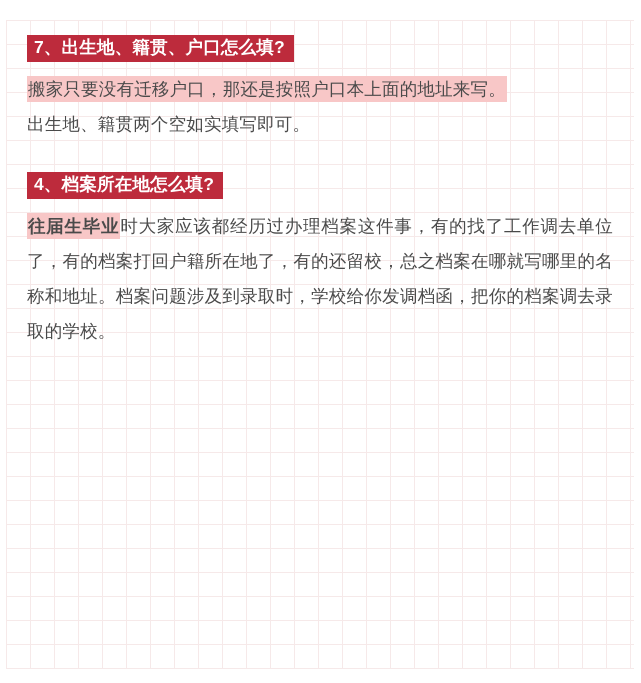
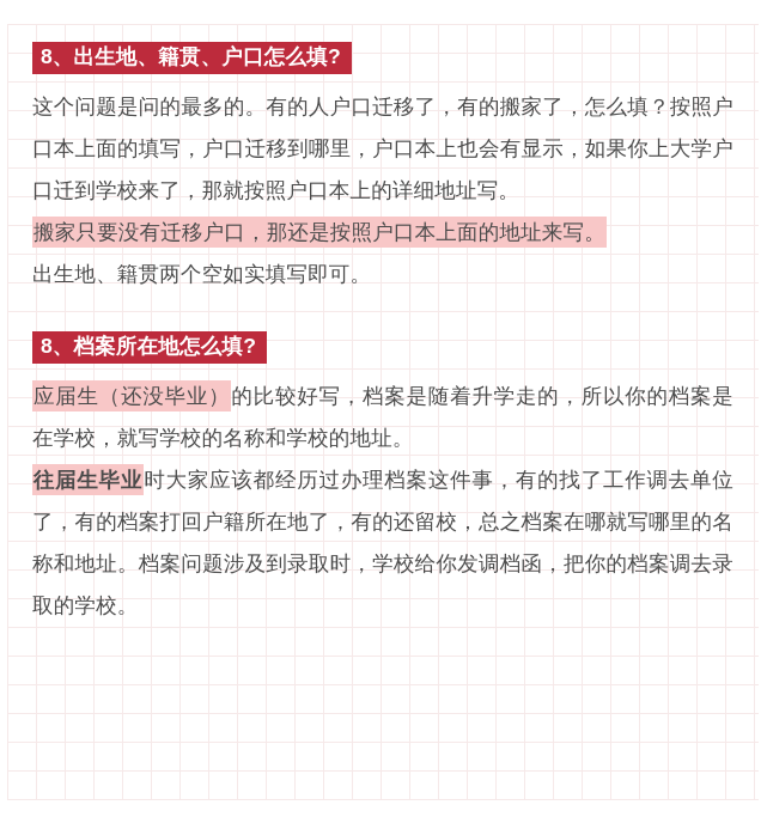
- 7、出生地、籍贯、户口怎么填?
+ 8、出生地、籍贯、户口怎么填?
+ 这个问题是问的最多的。有的人户口迁移了，有的搬家了，怎么填？按照户口本上面的填写，户口迁移到哪里，户口本上也会有显示，如果你上大学户口迁到学校来了，那就按照户口本上的详细地址写。
  搬家只要没有迁移户口，那还是按照户口本上面的地址来写。
  出生地、籍贯两个空如实填写即可。
- 4、档案所在地怎么填?
+ 8、档案所在地怎么填?
+ 应届生（还没毕业）的比较好写，档案是随着升学走的，所以你的档案是在学校，就写学校的名称和学校的地址。
  往届生毕业时大家应该都经历过办理档案这件事，有的找了工作调去单位了，有的档案打回户籍所在地了，有的还留校，总之档案在哪就写哪里的名称和地址。档案问题涉及到录取时，学校给你发调档函，把你的档案调去录取的学校。
